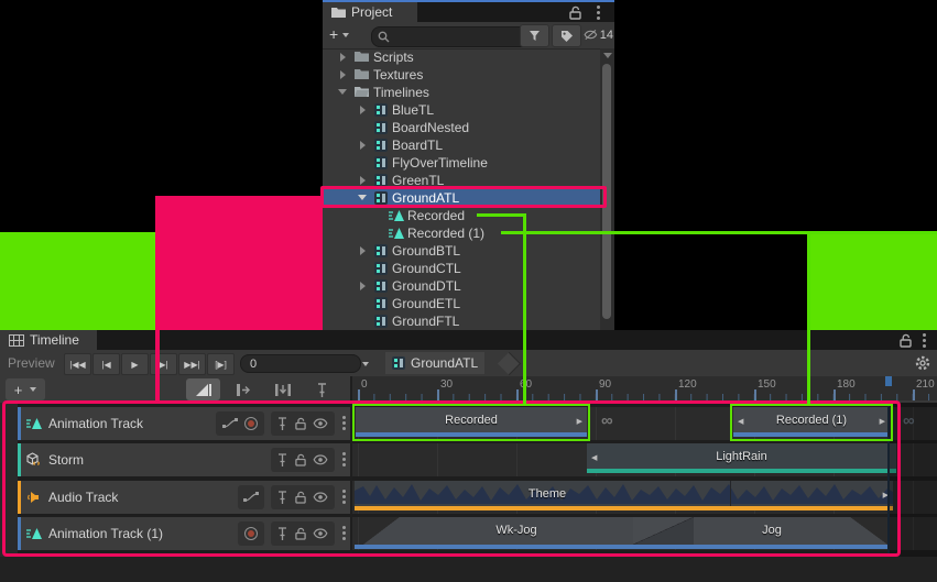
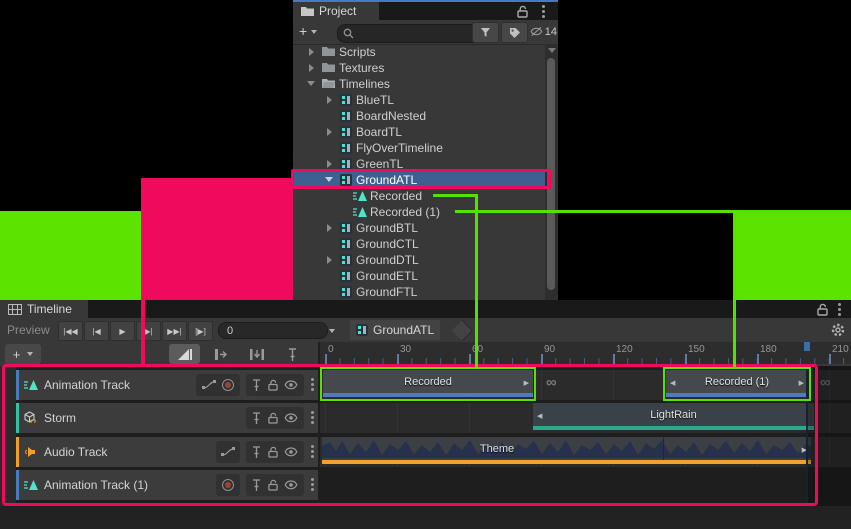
  Project
  +
  14
  Scripts
  Textures
  Timelines
  BlueTL
  BoardNested
  BoardTL
  FlyOverTimeline
  GreenTL
  GroundATL
  Recorded
  Recorded (1)
  GroundBTL
  GroundCTL
  GroundDTL
  GroundETL
  GroundFTL
  Timeline
  Preview
  |◀◀
  |◀
  ▶
  ▶|
  ▶▶|
  [▶]
  0
  GroundATL
  +
  0
  30
  90
  120
  150
  180
  210
  Animation Track
  Storm
  Audio Track
  Animation Track (1)
  Recorded
  ∞
  Recorded (1)
  ∞
  LightRain
  Theme
- Wk-Jog
- Jog
